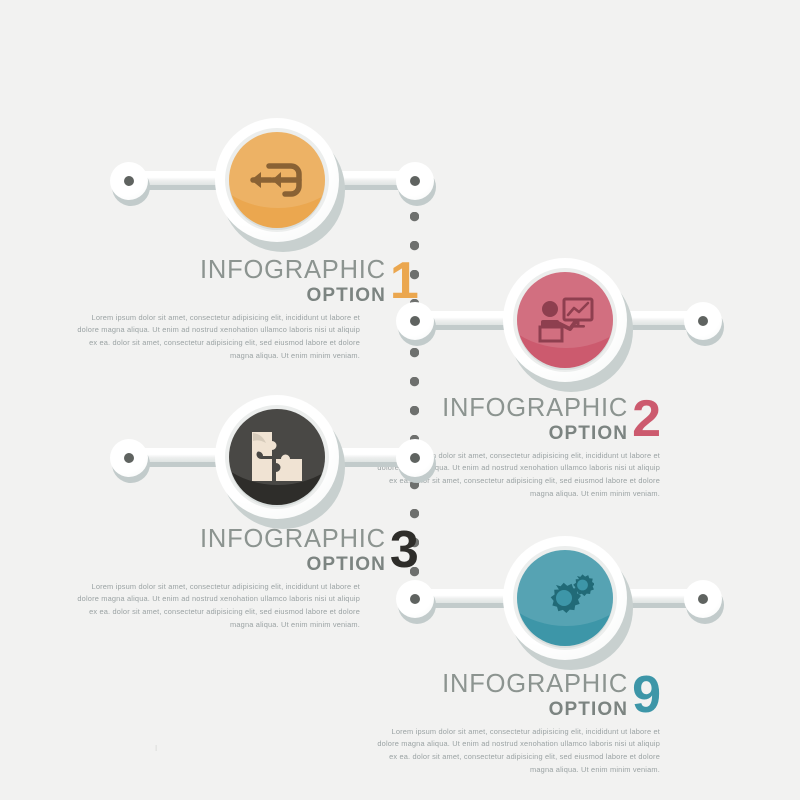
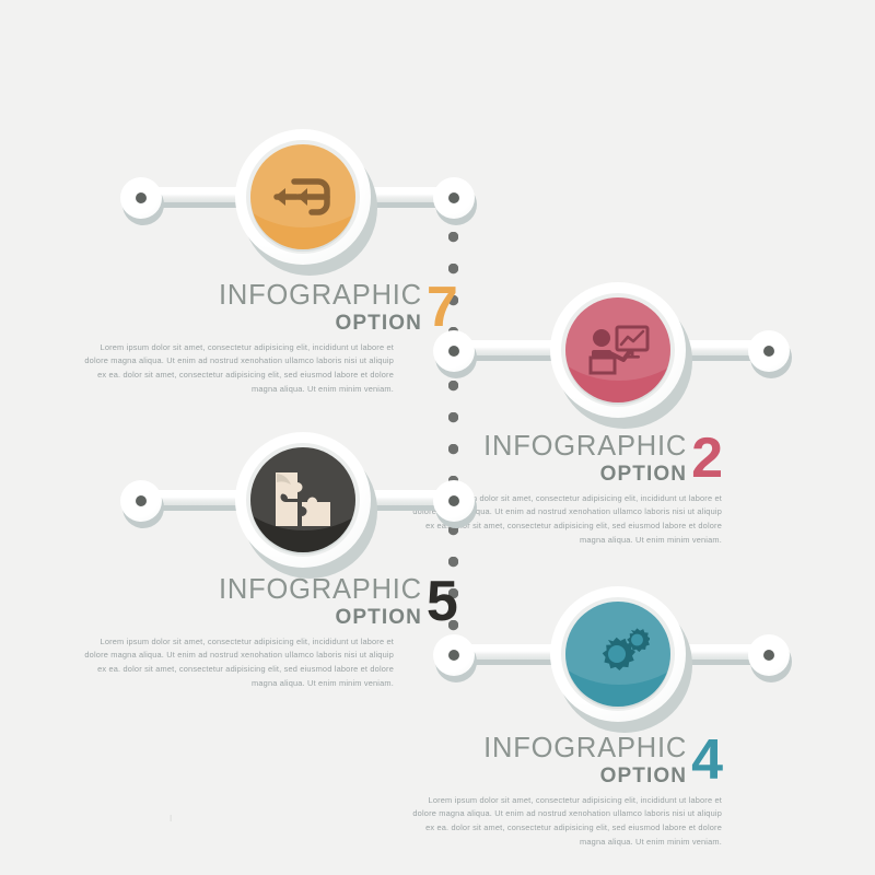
  INFOGRAPHIC
  OPTION
- 1
+ 7
  Lorem ipsum dolor sit amet, consectetur adipisicing elit, incididunt ut labore et dolore magna aliqua. Ut enim ad nostrud xenohation ullamco laboris nisi ut aliquip ex ea. dolor sit amet, consectetur adipisicing elit, sed eiusmod labore et dolore magna aliqua. Ut enim minim veniam.
  INFOGRAPHIC
  OPTION
  2
  dolor sit amet, consectetur adipisicing elit, incididunt ut labore et dolorequa. Ut enim ad nostrud xenohation ullamco laboris nisi ut aliquip ex ear sit amet, consectetur adipisicing elit, sed eiusmod labore et dolore magna aliqua. Ut enim minim veniam.
  INFOGRAPHIC
  OPTION
- 3
+ 5
  Lorem ipsum dolor sit amet, consectetur adipisicing elit, incididunt ut labore et dolore magna aliqua. Ut enim ad nostrud xenohation ullamco laboris nisi ut aliquip ex ea. dolor sit amet, consectetur adipisicing elit, sed eiusmod labore et dolore magna aliqua. Ut enim minim veniam.
  INFOGRAPHIC
  OPTION
- 9
+ 4
  Lorem ipsum dolor sit amet, consectetur adipisicing elit, incididunt ut labore et dolore magna aliqua. Ut enim ad nostrud xenohation ullamco laboris nisi ut aliquip ex ea. dolor sit amet, consectetur adipisicing elit, sed eiusmod labore et dolore magna aliqua. Ut enim minim veniam.
